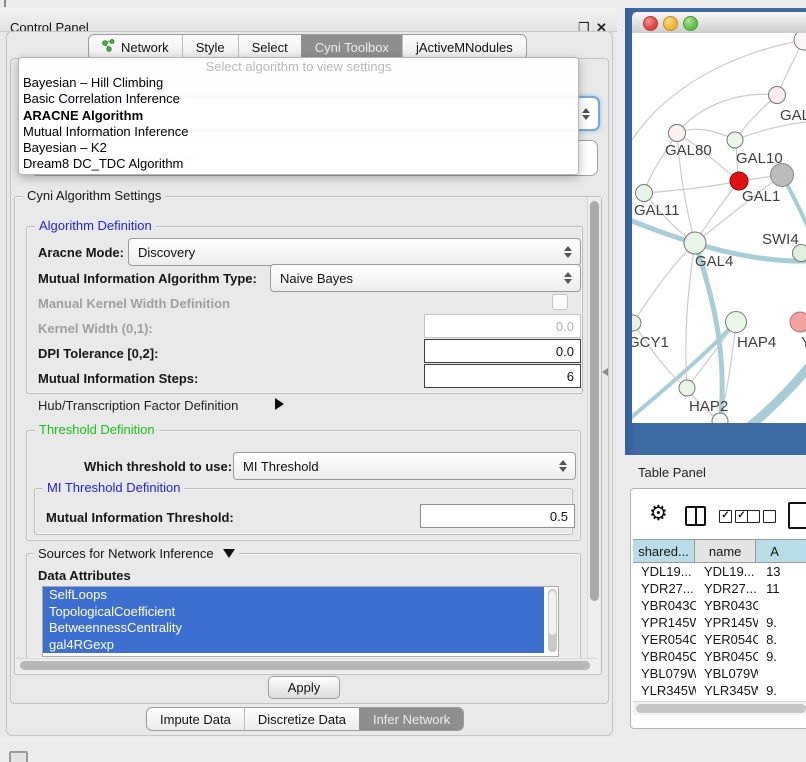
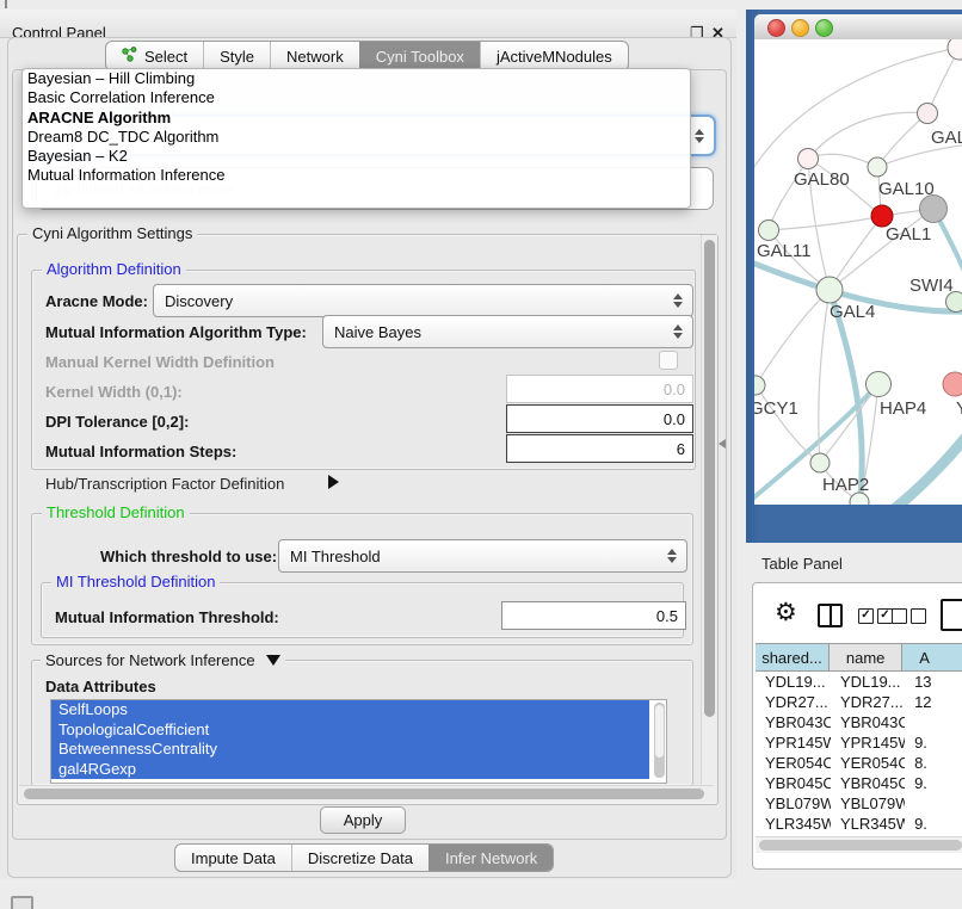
  Control Panel
  ❐
  ✕
- Network
+ Select
  Style
- Select
+ Network
  Cyni Toolbox
  jActiveMNodules
- Select algorithm to view settings
  Bayesian – Hill Climbing
  Basic Correlation Inference
  ARACNE Algorithm
- Mutual Information Inference
+ Dream8 DC_TDC Algorithm
  Bayesian – K2
- Dream8 DC_TDC Algorithm
+ Mutual Information Inference
  Cyni Algorithm Settings
  Algorithm Definition
  Aracne Mode:
  Discovery
  Mutual Information Algorithm Type:
  Naive Bayes
  Manual Kernel Width Definition
  Kernel Width (0,1):
  0.0
  DPI Tolerance [0,2]:
  0.0
  Mutual Information Steps:
  6
  Hub/Transcription Factor Definition
  Threshold Definition
  Which threshold to use:
  MI Threshold
  MI Threshold Definition
  Mutual Information Threshold:
  0.5
  Sources for Network Inference
  Data Attributes
  SelfLoops
  TopologicalCoefficient
  BetweennessCentrality
  gal4RGexp
  Apply
  Impute Data
  Discretize Data
  Infer Network
  GAL80
  GAL10
  GAL1
  GAL11
  SWI4
  GAL4
  GCY1
  HAP4
  HAP2
  Table Panel
  ⚙
  ✓
  ✓
  shared...
  name
  A
  YDL19...
  YDL19...
  13
  YDR27...
  YDR27...
- 11
+ 12
  YBR043C
  YBR043C
  YPR145W
  YPR145
  9.
  YER054C
  YER054C
  8.
  YBR045C
  YBR045C
  9.
  YBL079W
  YBL079W
  YLR345W
  YLR345W
  9.
